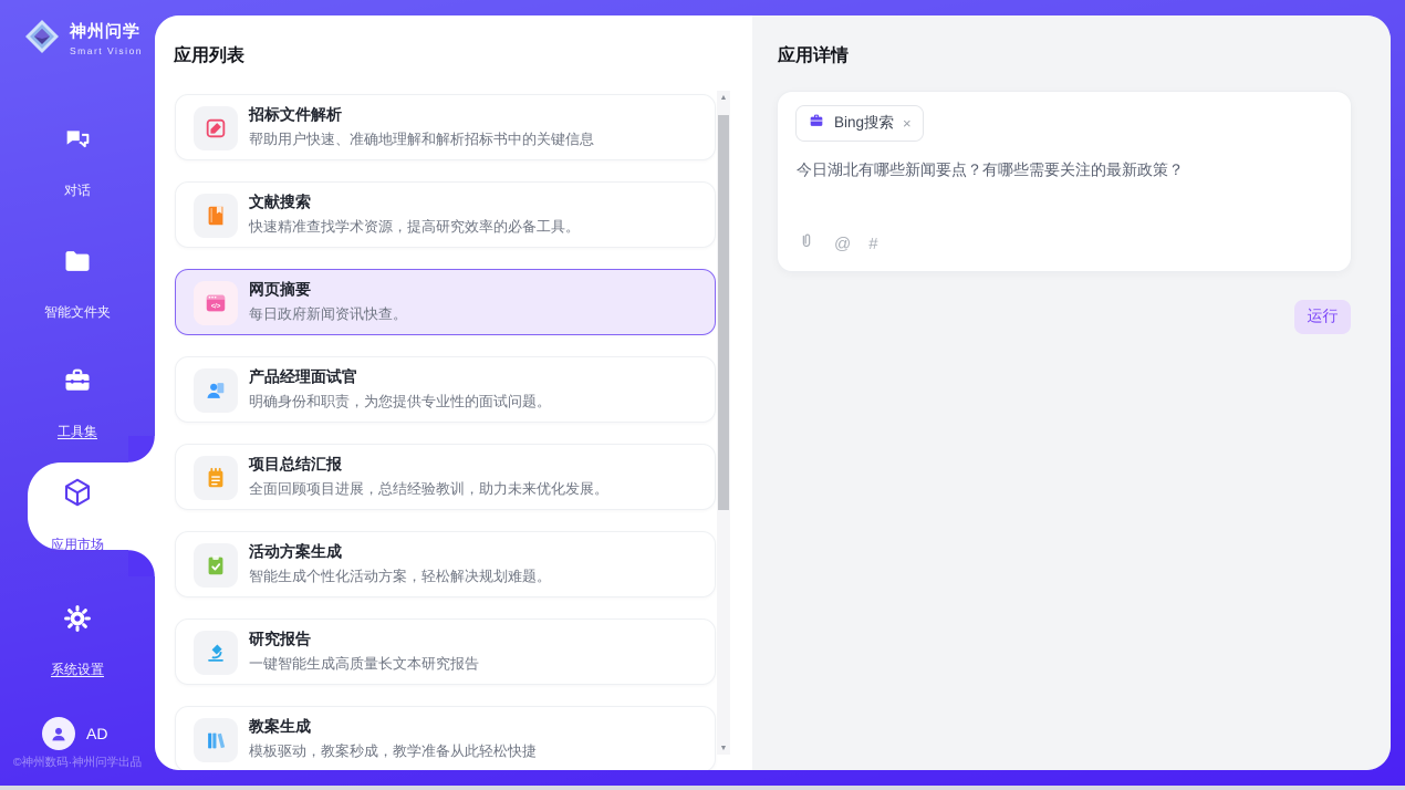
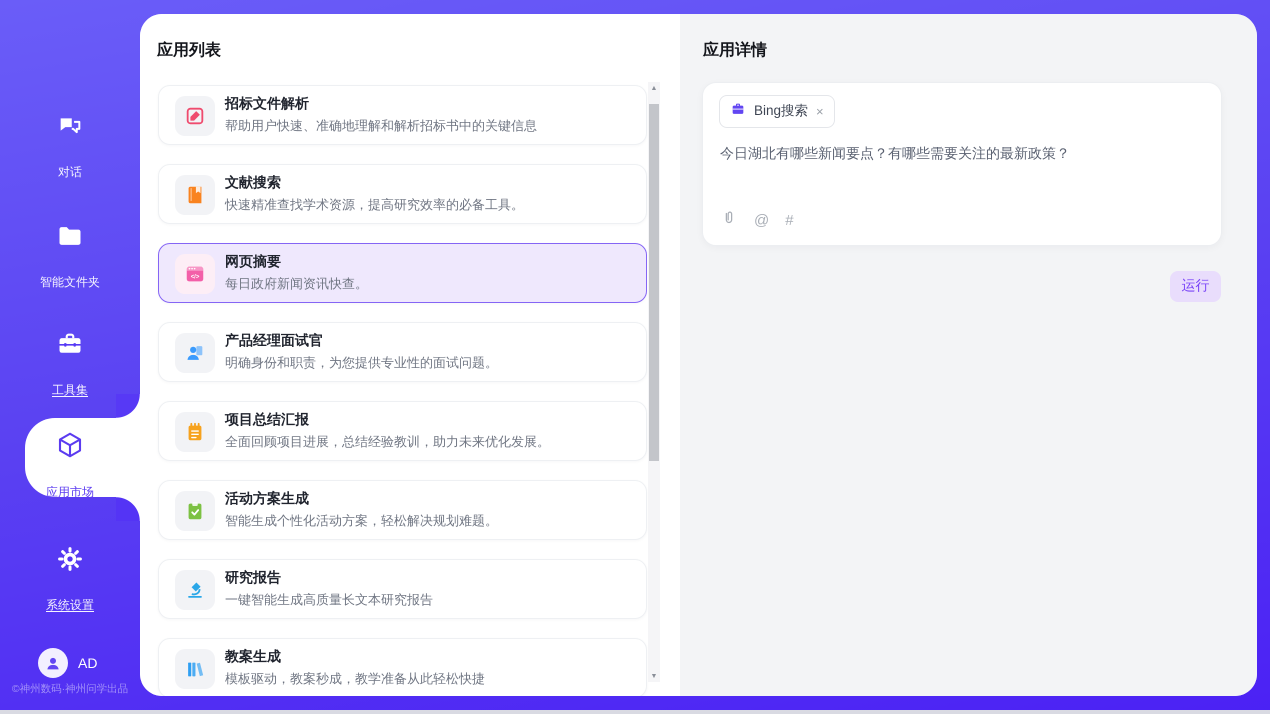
- 神州问学
- Smart Vision
  对话
  智能文件夹
  工具集
  应用市场
  系统设置
  AD
  ©神州数码·神州问学出品
  应用列表
  招标文件解析
  帮助用户快速、准确地理解和解析招标书中的关键信息
  文献搜索
  快速精准查找学术资源，提高研究效率的必备工具。
  网页摘要
  每日政府新闻资讯快查。
  产品经理面试官
  明确身份和职责，为您提供专业性的面试问题。
  项目总结汇报
  全面回顾项目进展，总结经验教训，助力未来优化发展。
  活动方案生成
  智能生成个性化活动方案，轻松解决规划难题。
  研究报告
  一键智能生成高质量长文本研究报告
  教案生成
  模板驱动，教案秒成，教学准备从此轻松快捷
  应用详情
  Bing搜索
  ×
  今日湖北有哪些新闻要点？有哪些需要关注的最新政策？
  @
  #
  运行
